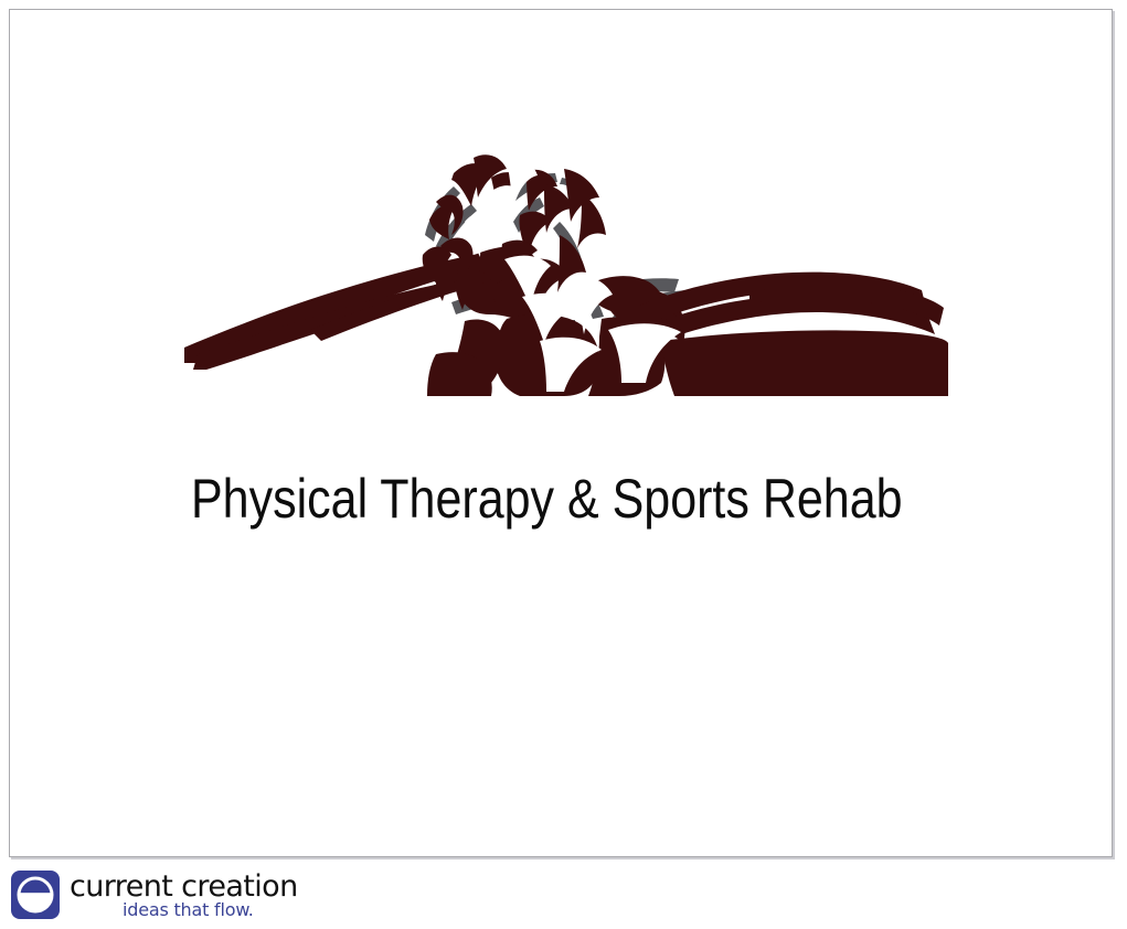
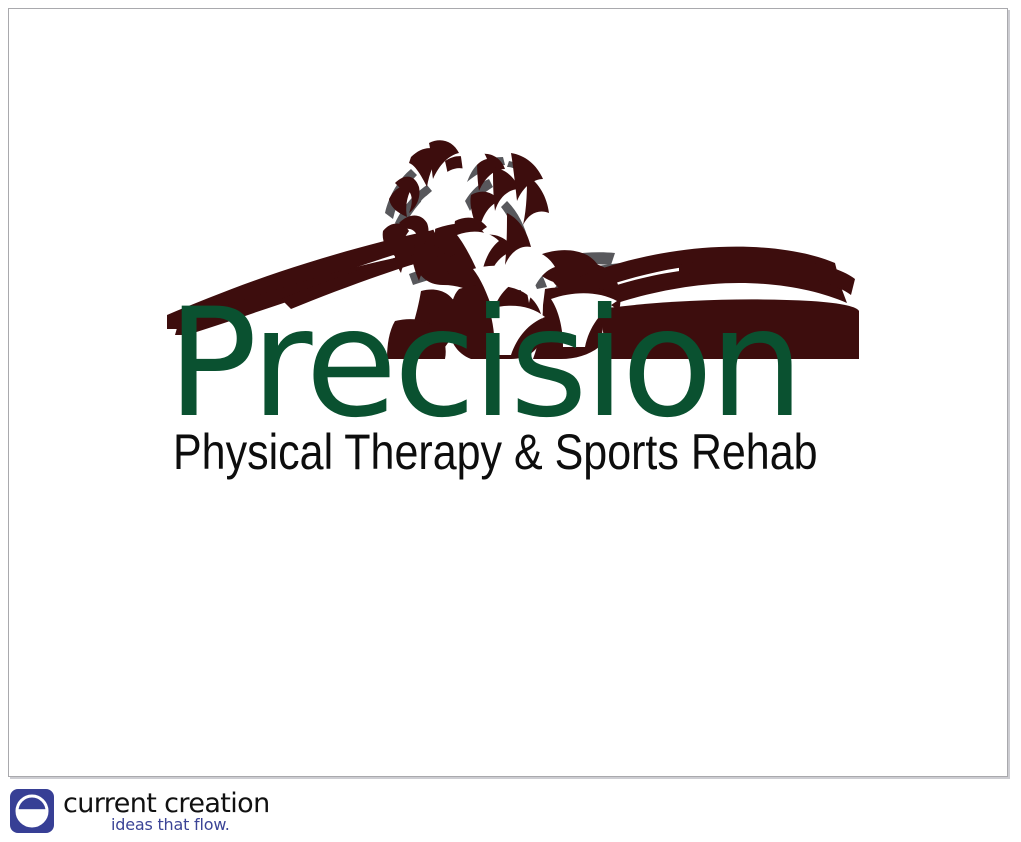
+ Precision
  Physical Therapy & Sports Rehab
  current creation
  ideas that flow.
